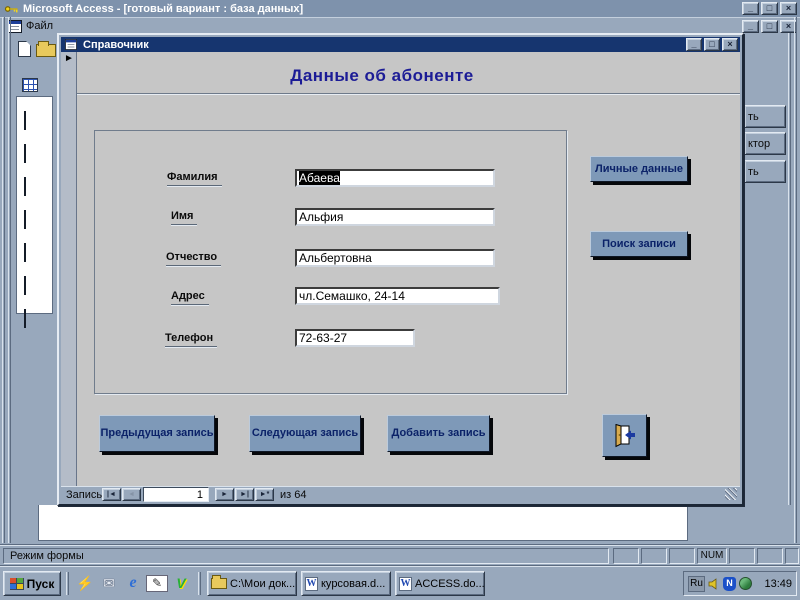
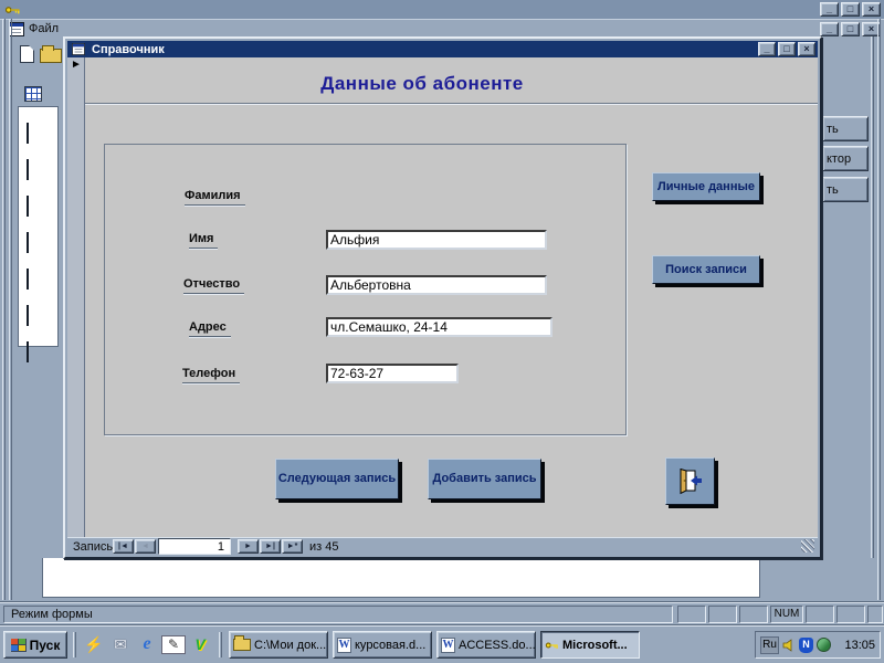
- Microsoft Access - [готовый вариант : база данных]
  _
  □
  ×
  Файл
  _
  □
  ×
  ть
  ктор
  ть
  Справочник
  _
  □
  ×
  ►
  Данные об абоненте
  Фамилия
- Абаева
  Имя
  Альфия
  Отчество
  Альбертовна
  Адрес
  чл.Семашко, 24-14
  Телефон
  72-63-27
  Личные данные
  Поиск записи
- Предыдущая запись
  Следующая запись
  Добавить запись
  Запись
  1
- из 64
+ из 45
  Режим формы
  NUM
  Пуск
  ⚡
  ✉
  e
  ✎
  V
  C:\Мои док...
  W
  курсовая.d...
  W
  ACCESS.do...
+ Microsoft...
  Ru
  N
- 13:49
+ 13:05
